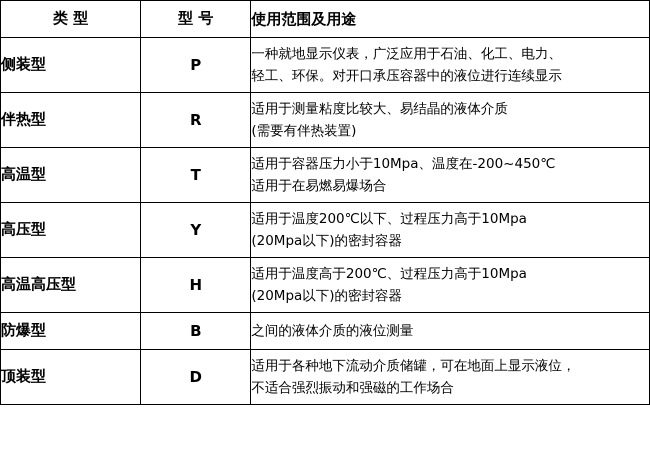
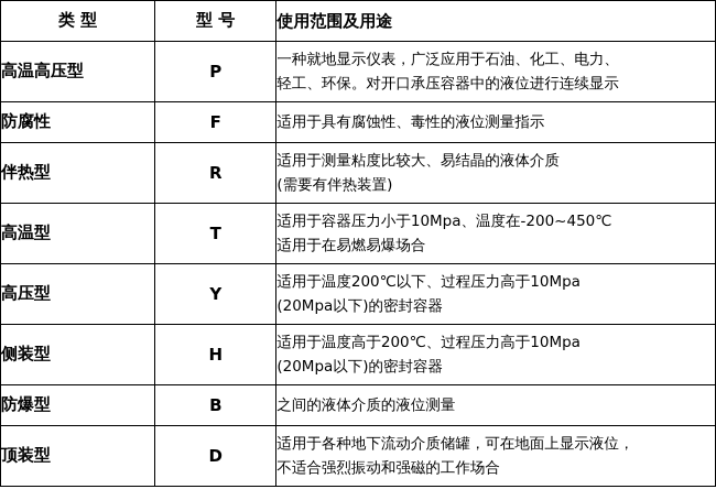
  类 型	型 号	使用范围及用途
- 侧装型	P	一种就地显示仪表，广泛应用于石油、化工、电力、轻工、环保。对开口承压容器中的液位进行连续显示
+ 高温高压型	P	一种就地显示仪表，广泛应用于石油、化工、电力、轻工、环保。对开口承压容器中的液位进行连续显示
+ 防腐性	F	适用于具有腐蚀性、毒性的液位测量指示
  伴热型	R	适用于测量粘度比较大、易结晶的液体介质(需要有伴热装置)
  高温型	T	适用于容器压力小于10Mpa、温度在-200~450℃适用于在易燃易爆场合
  高压型	Y	适用于温度200℃以下、过程压力高于10Mpa(20Mpa以下)的密封容器
- 高温高压型	H	适用于温度高于200℃、过程压力高于10Mpa(20Mpa以下)的密封容器
+ 侧装型	H	适用于温度高于200℃、过程压力高于10Mpa(20Mpa以下)的密封容器
  防爆型	B	之间的液体介质的液位测量
  顶装型	D	适用于各种地下流动介质储罐，可在地面上显示液位，不适合强烈振动和强磁的工作场合
